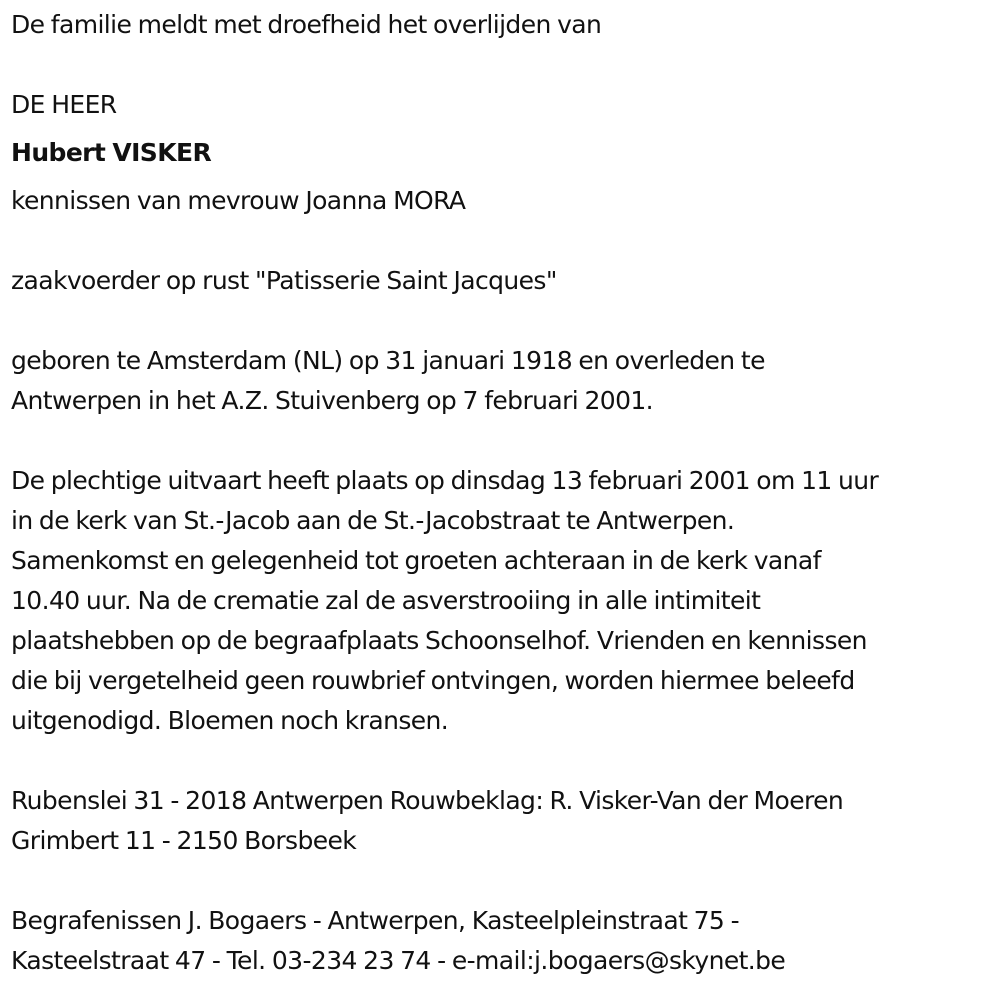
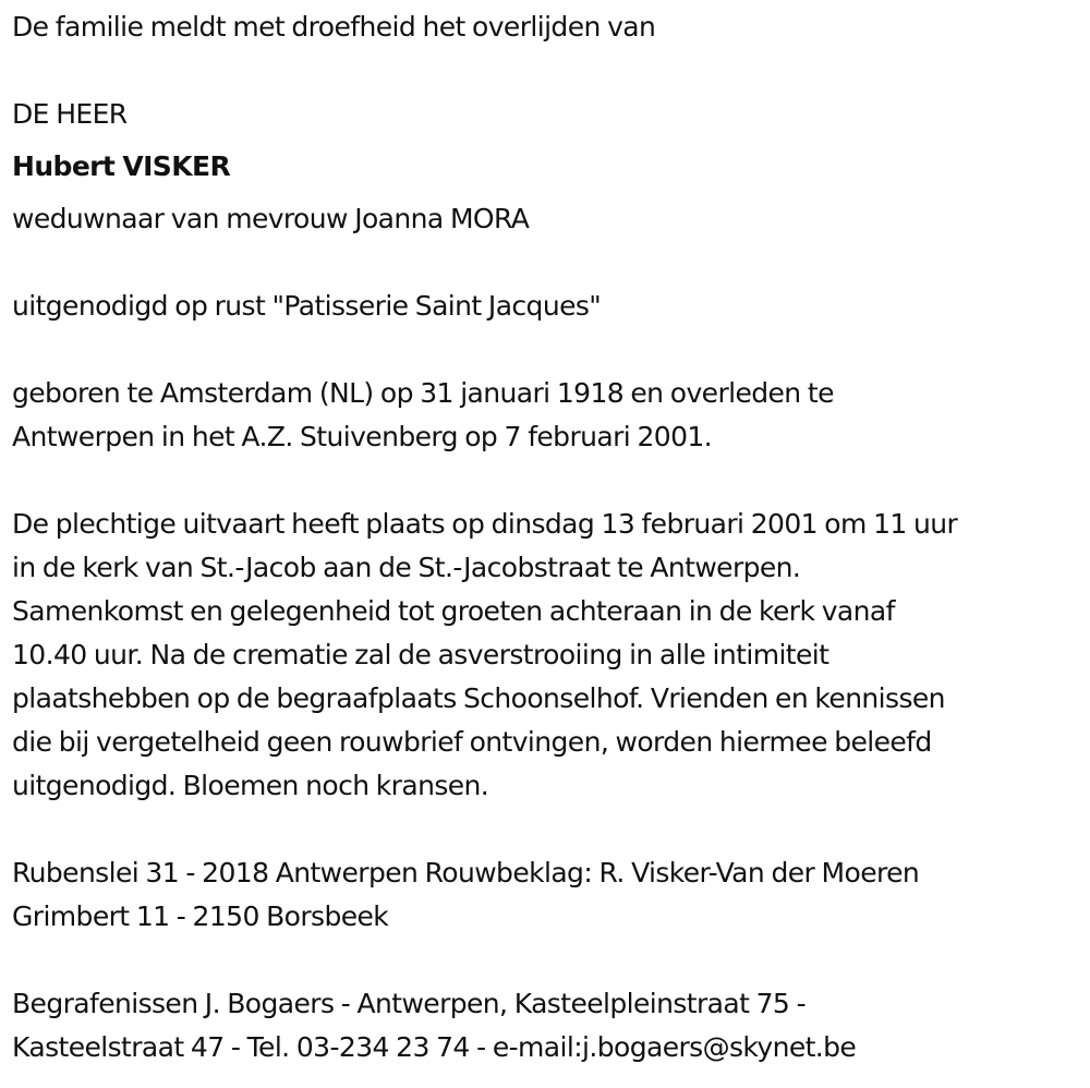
  De familie meldt met droefheid het overlijden van
  DE HEER
  Hubert VISKER
- kennissen van mevrouw Joanna MORA
+ weduwnaar van mevrouw Joanna MORA
- zaakvoerder op rust "Patisserie Saint Jacques"
+ uitgenodigd op rust "Patisserie Saint Jacques"
  geboren te Amsterdam (NL) op 31 januari 1918 en overleden te
  Antwerpen in het A.Z. Stuivenberg op 7 februari 2001.
  De plechtige uitvaart heeft plaats op dinsdag 13 februari 2001 om 11 uur
  in de kerk van St.-Jacob aan de St.-Jacobstraat te Antwerpen.
  Samenkomst en gelegenheid tot groeten achteraan in de kerk vanaf
  10.40 uur. Na de crematie zal de asverstrooiing in alle intimiteit
  plaatshebben op de begraafplaats Schoonselhof. Vrienden en kennissen
  die bij vergetelheid geen rouwbrief ontvingen, worden hiermee beleefd
  uitgenodigd. Bloemen noch kransen.
  Rubenslei 31 - 2018 Antwerpen Rouwbeklag: R. Visker-Van der Moeren
  Grimbert 11 - 2150 Borsbeek
  Begrafenissen J. Bogaers - Antwerpen, Kasteelpleinstraat 75 -
  Kasteelstraat 47 - Tel. 03-234 23 74 - e-mail:j.bogaers@skynet.be
